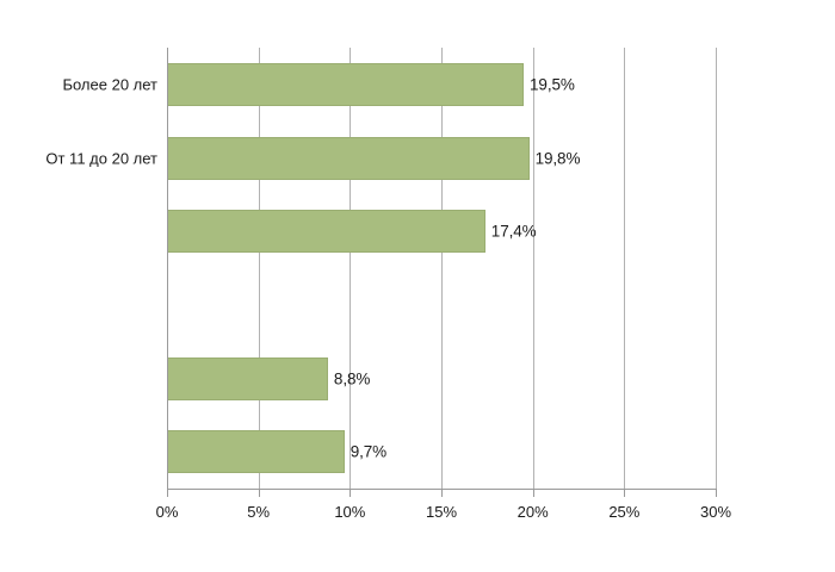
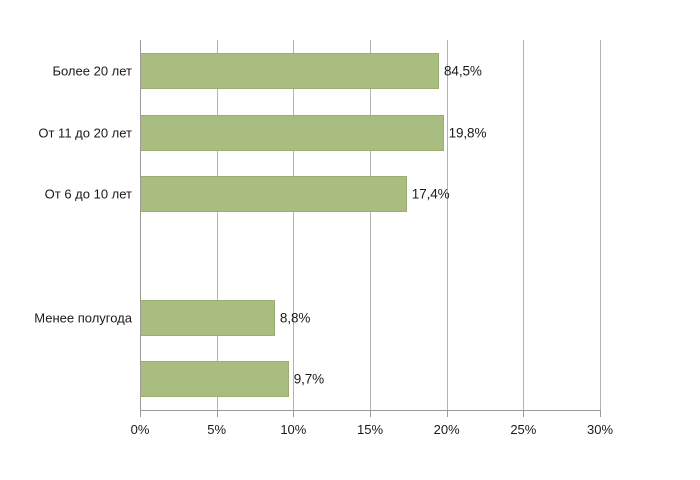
- 19,5%
+ 84,5%
  19,8%
  17,4%
  8,8%
  9,7%
  Более 20 лет
  От 11 до 20 лет
+ От 6 до 10 лет
+ Менее полугода
  0%
  5%
  10%
  15%
  20%
  25%
  30%
